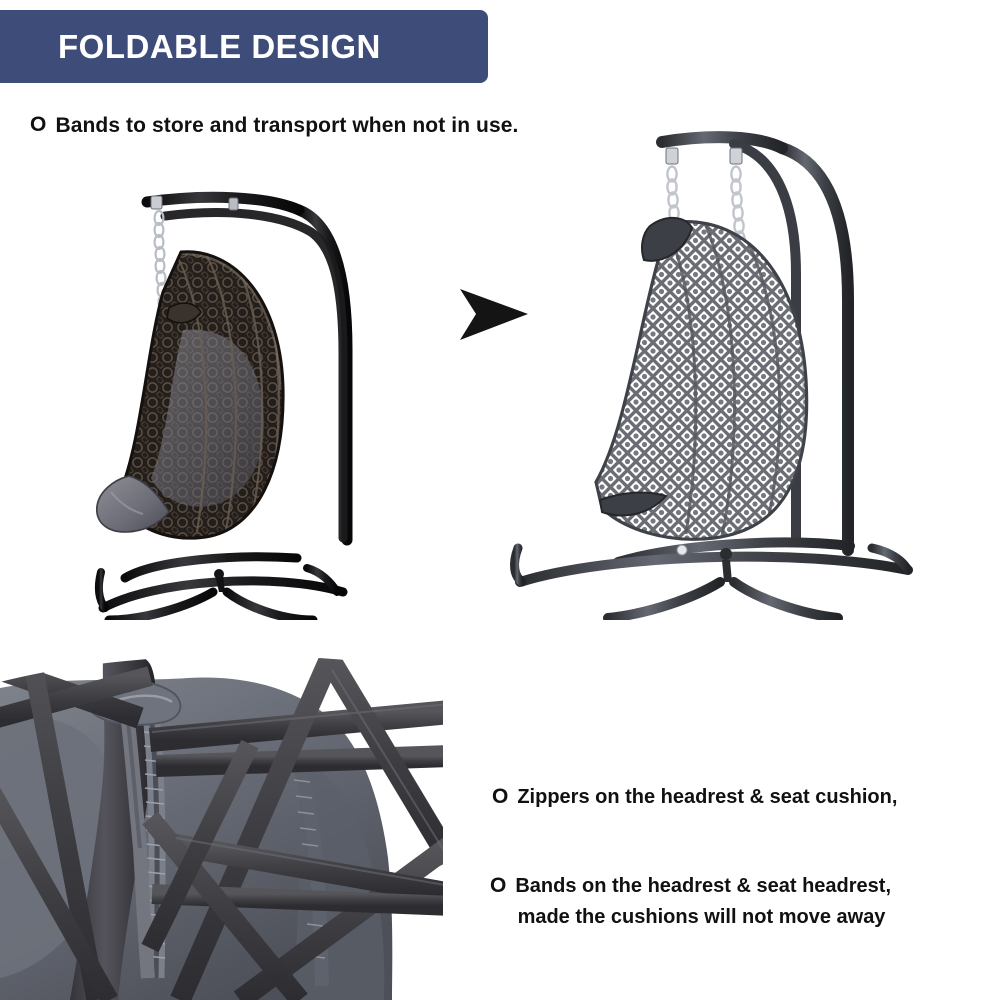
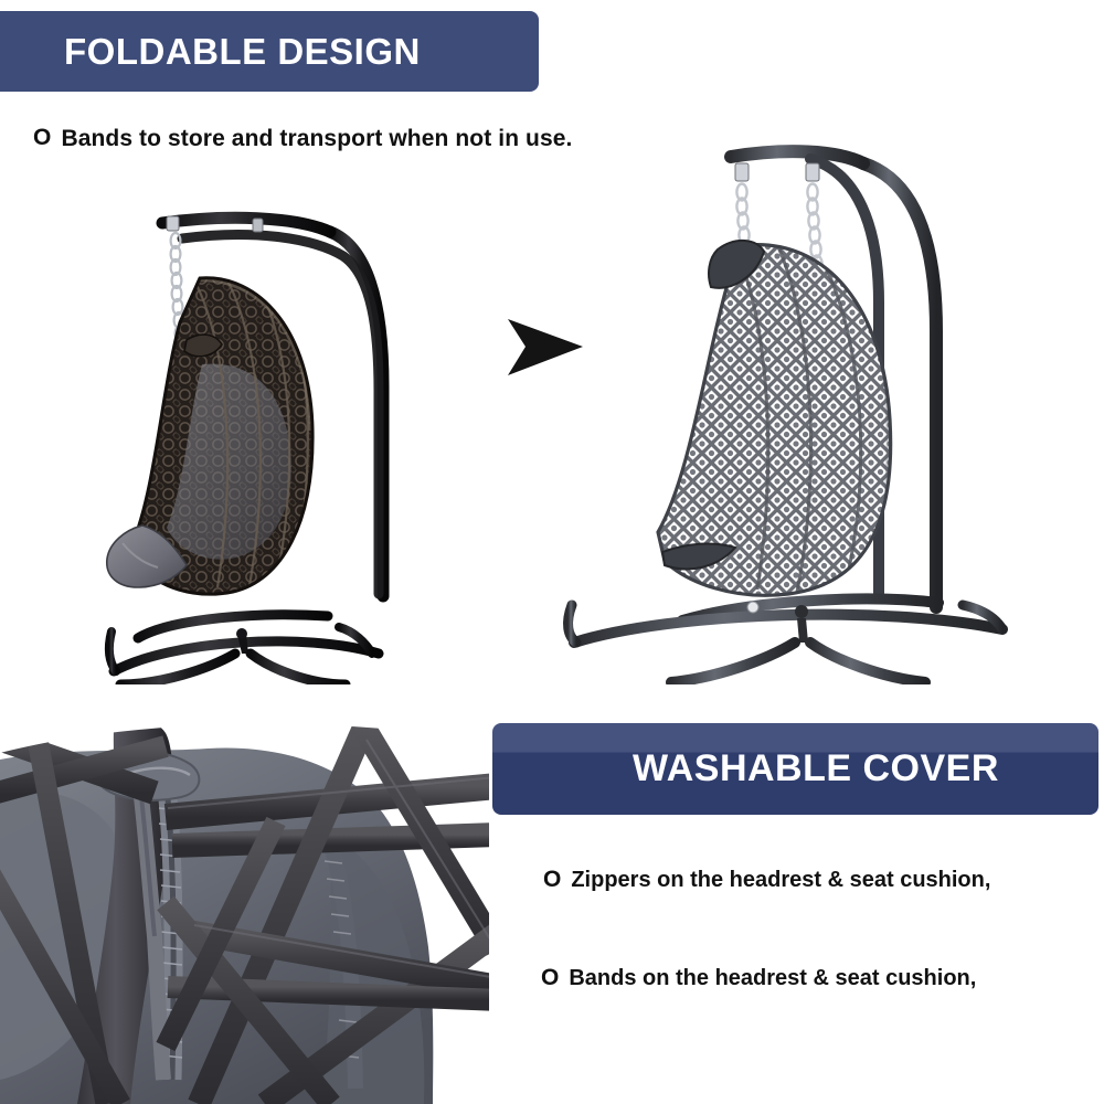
  FOLDABLE DESIGN
  O
  Bands to store and transport when not in use.
+ WASHABLE COVER
  O
  Zippers on the headrest & seat cushion,
  O
- Bands on the headrest & seat headrest,
+ Bands on the headrest & seat cushion,
- made the cushions will not move away
